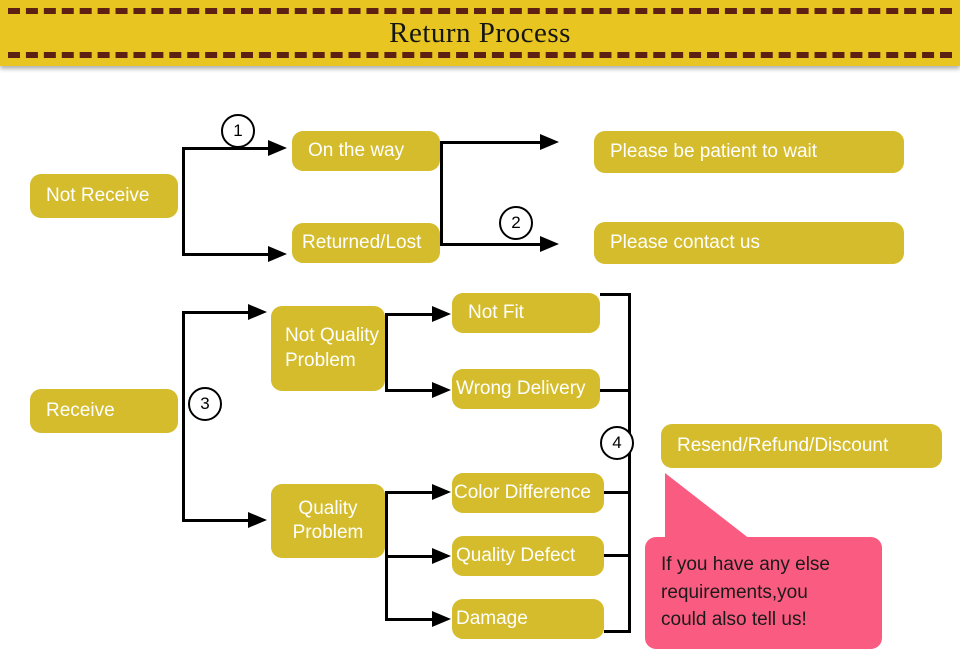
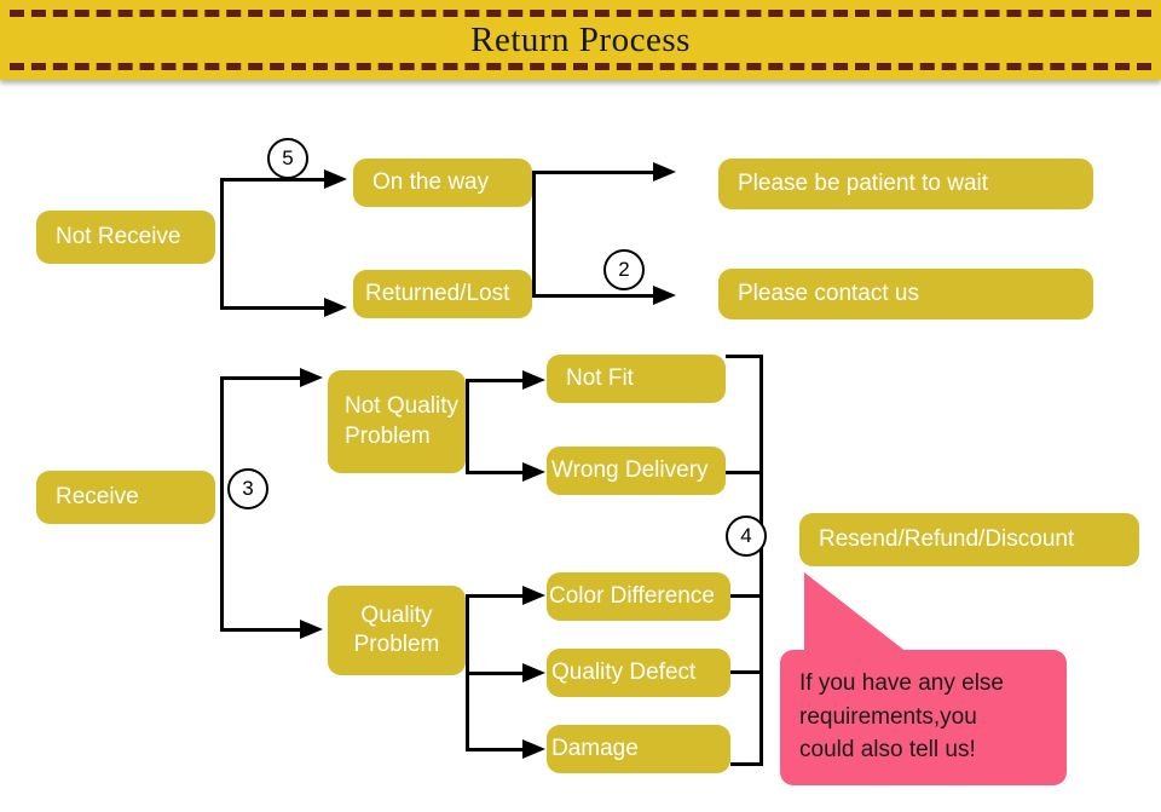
  Return Process
  Not Receive
- 1
+ 5
  On the way
  Returned/Lost
  2
  Please be patient to wait
  Please contact us
  Receive
  3
  Not Quality Problem
  Quality Problem
  Not Fit
  Wrong Delivery
  Color Difference
  Quality Defect
  Damage
  4
  Resend/Refund/Discount
  If you have any else
  requirements,you
  could also tell us!
